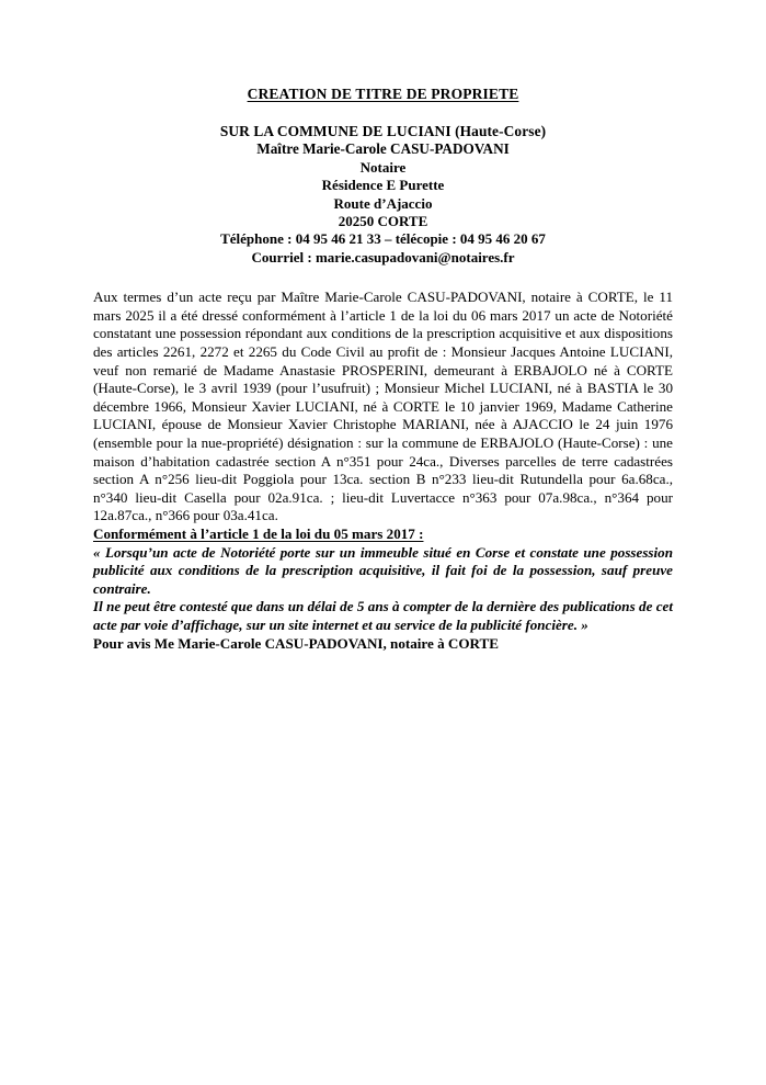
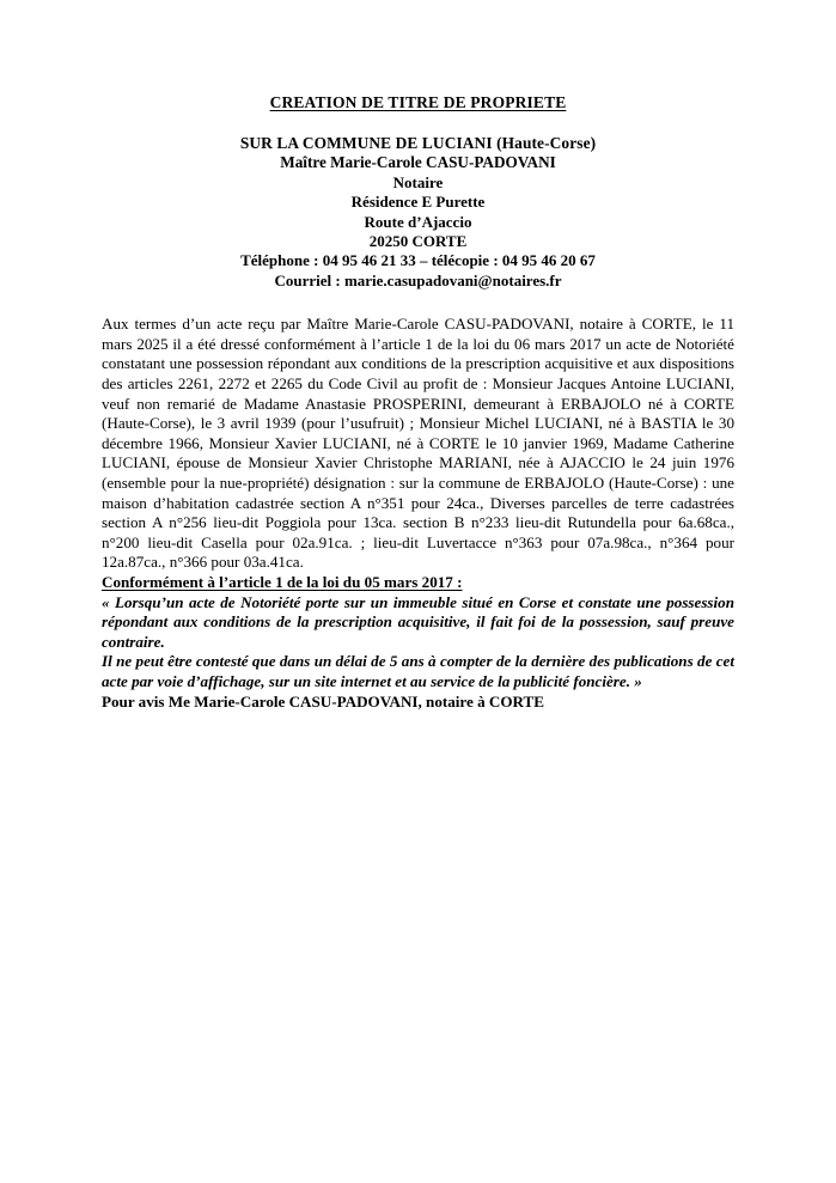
  CREATION DE TITRE DE PROPRIETE
  SUR LA COMMUNE DE LUCIANI (Haute-Corse)
  Maître Marie-Carole CASU-PADOVANI
  Notaire
  Résidence E Purette
  Route d’Ajaccio
  20250 CORTE
  Téléphone : 04 95 46 21 33 – télécopie : 04 95 46 20 67
  Courriel : marie.casupadovani@notaires.fr
- Aux termes d’un acte reçu par Maître Marie-Carole CASU-PADOVANI, notaire à CORTE, le 11 mars 2025 il a été dressé conformément à l’article 1 de la loi du 06 mars 2017 un acte de Notoriété constatant une possession répondant aux conditions de la prescription acquisitive et aux dispositions des articles 2261, 2272 et 2265 du Code Civil au profit de : Monsieur Jacques Antoine LUCIANI, veuf non remarié de Madame Anastasie PROSPERINI, demeurant à ERBAJOLO né à CORTE (Haute-Corse), le 3 avril 1939 (pour l’usufruit) ; Monsieur Michel LUCIANI, né à BASTIA le 30 décembre 1966, Monsieur Xavier LUCIANI, né à CORTE le 10 janvier 1969, Madame Catherine LUCIANI, épouse de Monsieur Xavier Christophe MARIANI, née à AJACCIO le 24 juin 1976 (ensemble pour la nue-propriété) désignation : sur la commune de ERBAJOLO (Haute-Corse) : une maison d’habitation cadastrée section A n°351 pour 24ca., Diverses parcelles de terre cadastrées section A n°256 lieu-dit Poggiola pour 13ca. section B n°233 lieu-dit Rutundella pour 6a.68ca., n°340 lieu-dit Casella pour 02a.91ca. ; lieu-dit Luvertacce n°363 pour 07a.98ca., n°364 pour 12a.87ca., n°366 pour 03a.41ca.
+ Aux termes d’un acte reçu par Maître Marie-Carole CASU-PADOVANI, notaire à CORTE, le 11 mars 2025 il a été dressé conformément à l’article 1 de la loi du 06 mars 2017 un acte de Notoriété constatant une possession répondant aux conditions de la prescription acquisitive et aux dispositions des articles 2261, 2272 et 2265 du Code Civil au profit de : Monsieur Jacques Antoine LUCIANI, veuf non remarié de Madame Anastasie PROSPERINI, demeurant à ERBAJOLO né à CORTE (Haute-Corse), le 3 avril 1939 (pour l’usufruit) ; Monsieur Michel LUCIANI, né à BASTIA le 30 décembre 1966, Monsieur Xavier LUCIANI, né à CORTE le 10 janvier 1969, Madame Catherine LUCIANI, épouse de Monsieur Xavier Christophe MARIANI, née à AJACCIO le 24 juin 1976 (ensemble pour la nue-propriété) désignation : sur la commune de ERBAJOLO (Haute-Corse) : une maison d’habitation cadastrée section A n°351 pour 24ca., Diverses parcelles de terre cadastrées section A n°256 lieu-dit Poggiola pour 13ca. section B n°233 lieu-dit Rutundella pour 6a.68ca., n°200 lieu-dit Casella pour 02a.91ca. ; lieu-dit Luvertacce n°363 pour 07a.98ca., n°364 pour 12a.87ca., n°366 pour 03a.41ca.
  Conformément à l’article 1 de la loi du 05 mars 2017 :
- « Lorsqu’un acte de Notoriété porte sur un immeuble situé en Corse et constate une possession publicité aux conditions de la prescription acquisitive, il fait foi de la possession, sauf preuve contraire.
+ « Lorsqu’un acte de Notoriété porte sur un immeuble situé en Corse et constate une possession répondant aux conditions de la prescription acquisitive, il fait foi de la possession, sauf preuve contraire.
  Il ne peut être contesté que dans un délai de 5 ans à compter de la dernière des publications de cet acte par voie d’affichage, sur un site internet et au service de la publicité foncière. »
  Pour avis Me Marie-Carole CASU-PADOVANI, notaire à CORTE
